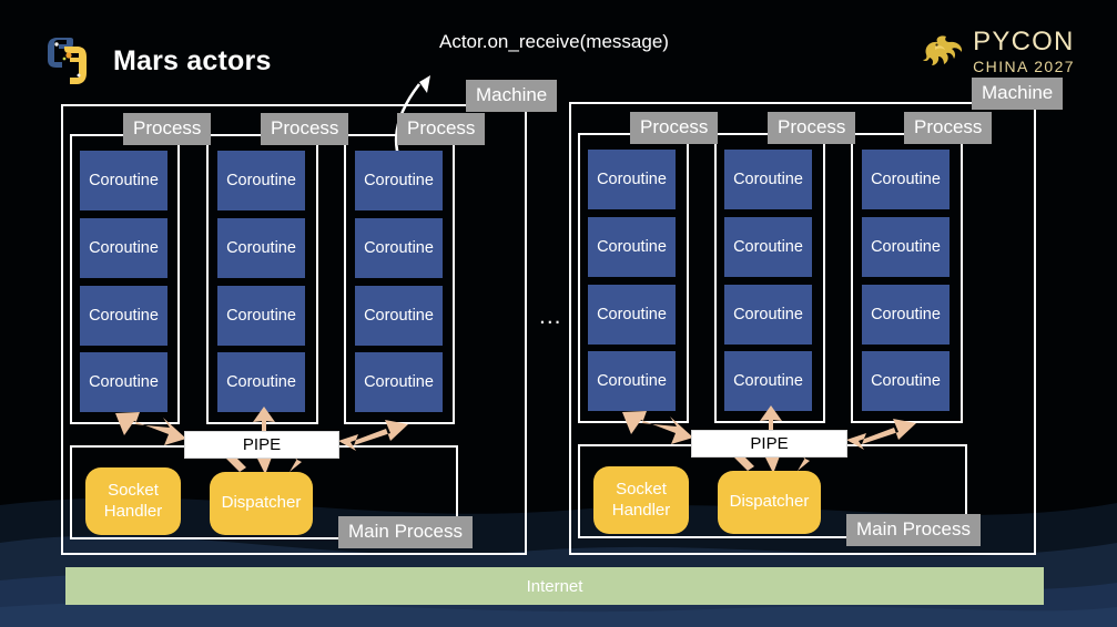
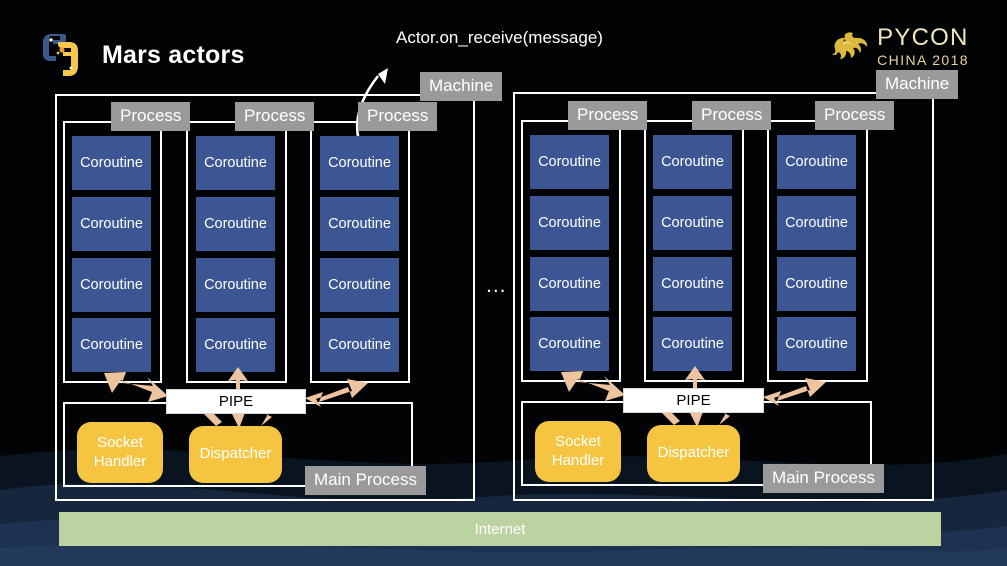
  Mars actors
  PYCON
- CHINA 2027
+ CHINA 2018
  Actor.on_receive(message)
  Machine
  Process
  Process
  Process
  Coroutine
  Coroutine
  Coroutine
  Coroutine
  Coroutine
  Coroutine
  Coroutine
  Coroutine
  Coroutine
  Coroutine
  Coroutine
  Coroutine
  Main Process
  Socket
  Handler
  Dispatcher
  PIPE
  Machine
  Process
  Process
  Process
  Coroutine
  Coroutine
  Coroutine
  Coroutine
  Coroutine
  Coroutine
  Coroutine
  Coroutine
  Coroutine
  Coroutine
  Coroutine
  Coroutine
  Main Process
  Socket
  Handler
  Dispatcher
  PIPE
  ...
  Internet
